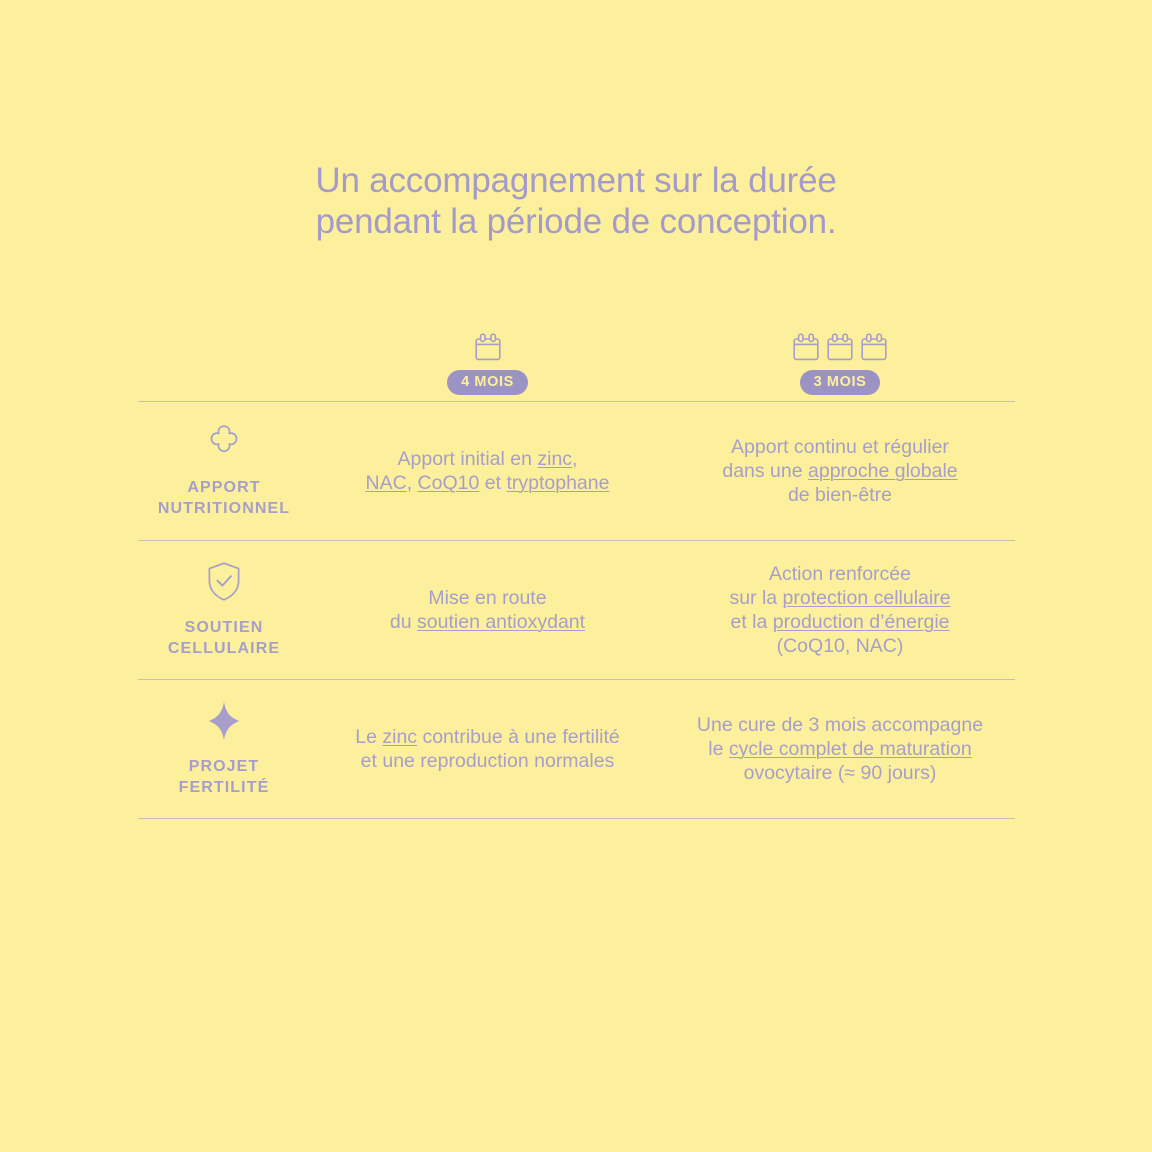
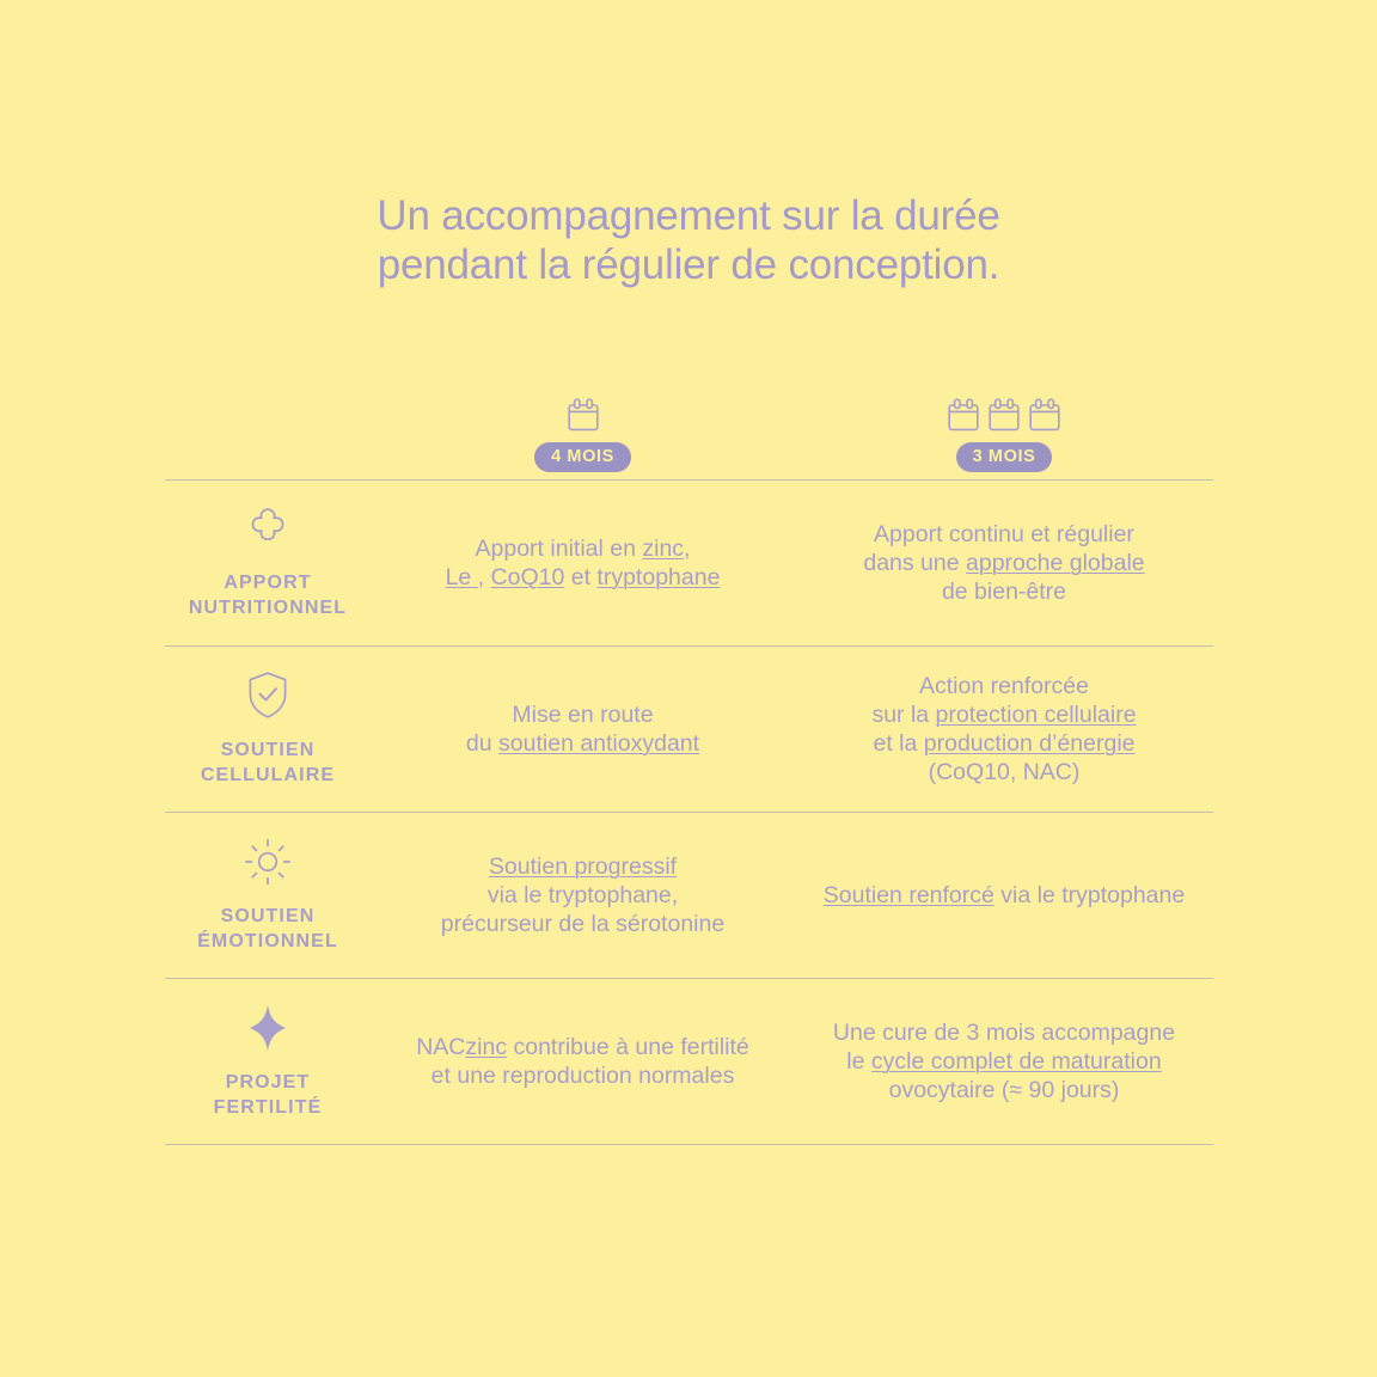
  Un accompagnement sur la durée
- pendant la période de conception.
+ pendant la régulier de conception.
  	4 MOIS	3 MOIS
- APPORTNUTRITIONNEL	Apport initial en zinc,NAC, CoQ10 et tryptophane	Apport continu et régulierdans une approche globalede bien-être
+ APPORTNUTRITIONNEL	Apport initial en zinc,Le , CoQ10 et tryptophane	Apport continu et régulierdans une approche globalede bien-être
  SOUTIENCELLULAIRE	Mise en routedu soutien antioxydant	Action renforcéesur la protection cellulaireet la production d’énergie(CoQ10, NAC)
+ SOUTIENÉMOTIONNEL	Soutien progressifvia le tryptophane,précurseur de la sérotonine	Soutien renforcé via le tryptophane
- PROJETFERTILITÉ	Le zinc contribue à une fertilitéet une reproduction normales	Une cure de 3 mois accompagnele cycle complet de maturationovocytaire (≈ 90 jours)
+ PROJETFERTILITÉ	NACzinc contribue à une fertilitéet une reproduction normales	Une cure de 3 mois accompagnele cycle complet de maturationovocytaire (≈ 90 jours)
